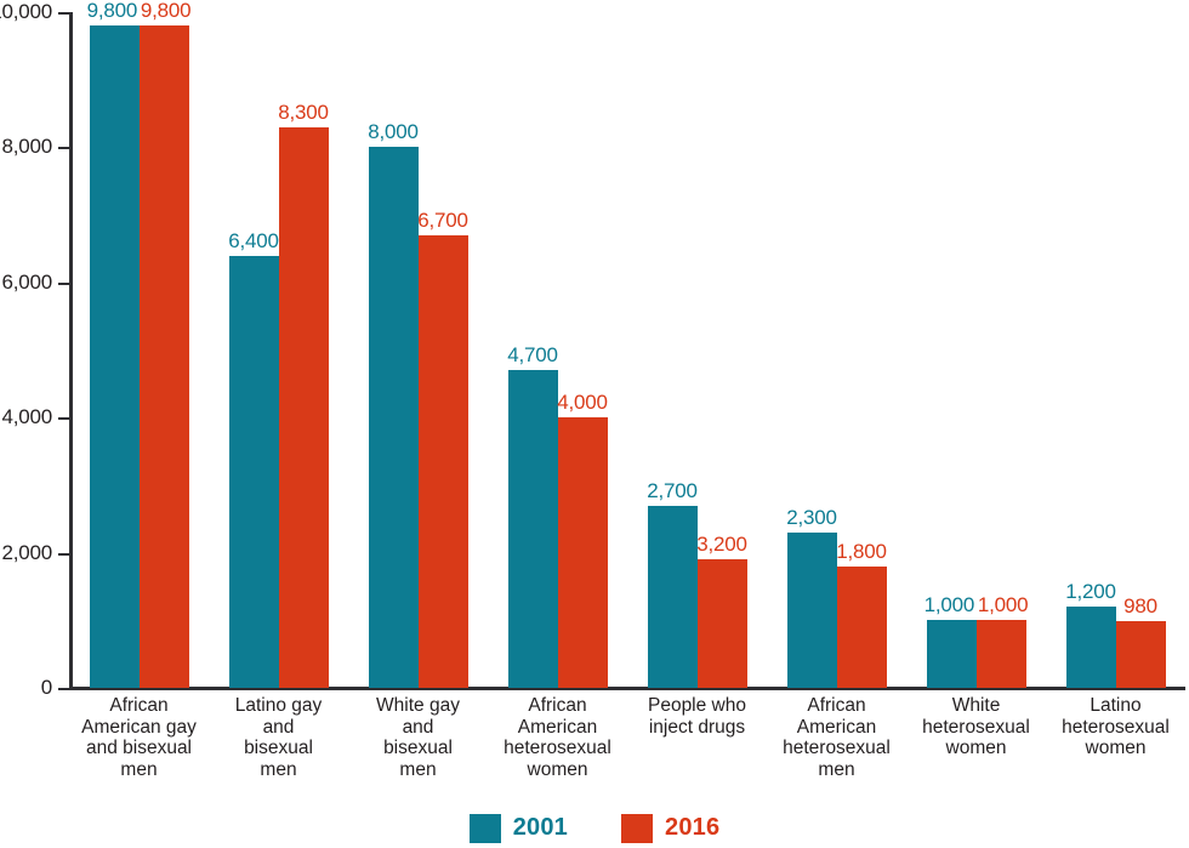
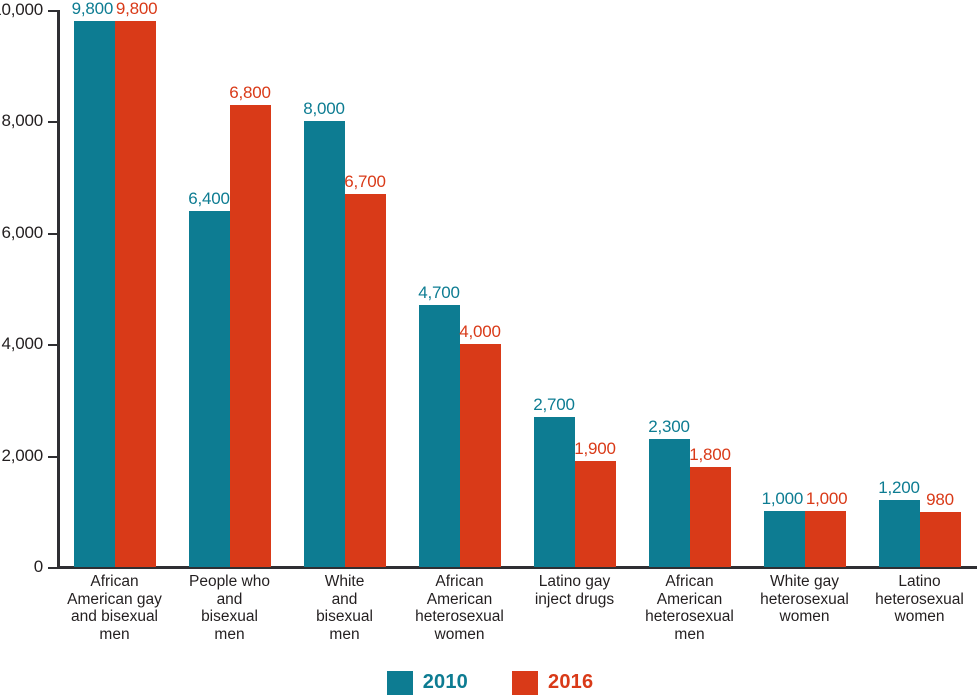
  0
  2,000
  4,000
  6,000
  8,000
  0,000
  9,800
  9,800
  6,400
- 8,300
+ 6,800
  8,000
  6,700
  4,700
  4,000
  2,700
- 3,200
+ 1,900
  2,300
  1,800
  1,000
  1,000
  1,200
  980
  African
  American gay
  and bisexual
  men
- Latino gay
+ People who
  and
  bisexual
  men
- White gay
+ White
  and
  bisexual
  men
  African
  American
  heterosexual
  women
- People who
+ Latino gay
  inject drugs
  African
  American
  heterosexual
  men
- White
+ White gay
  heterosexual
  women
  Latino
  heterosexual
  women
- 2001
+ 2010
  2016
